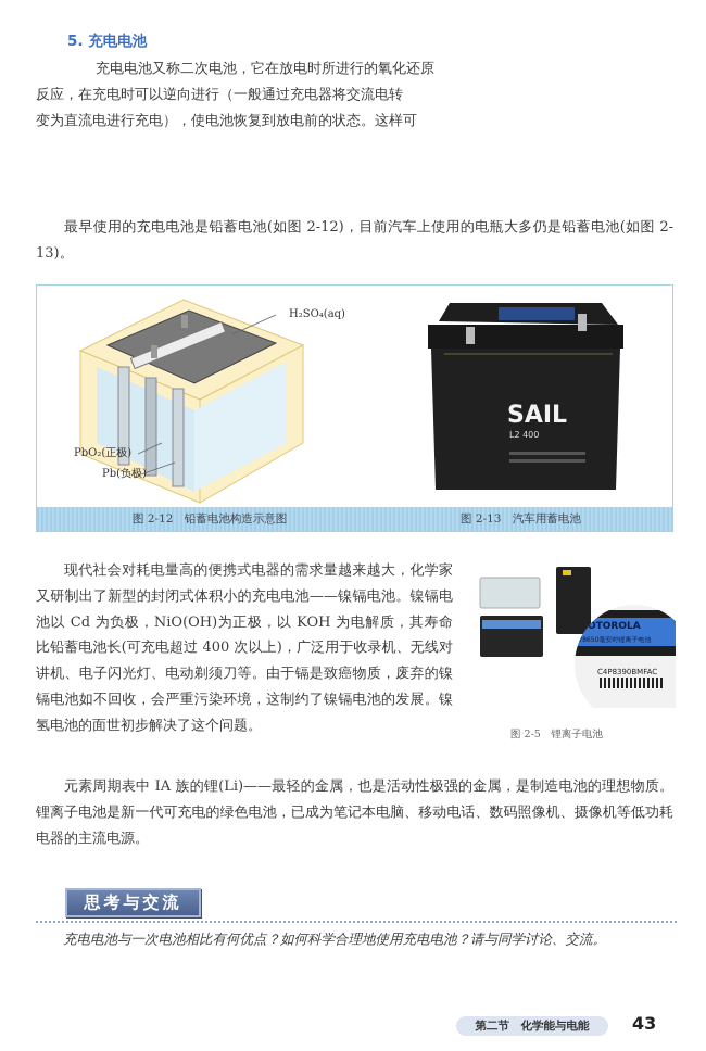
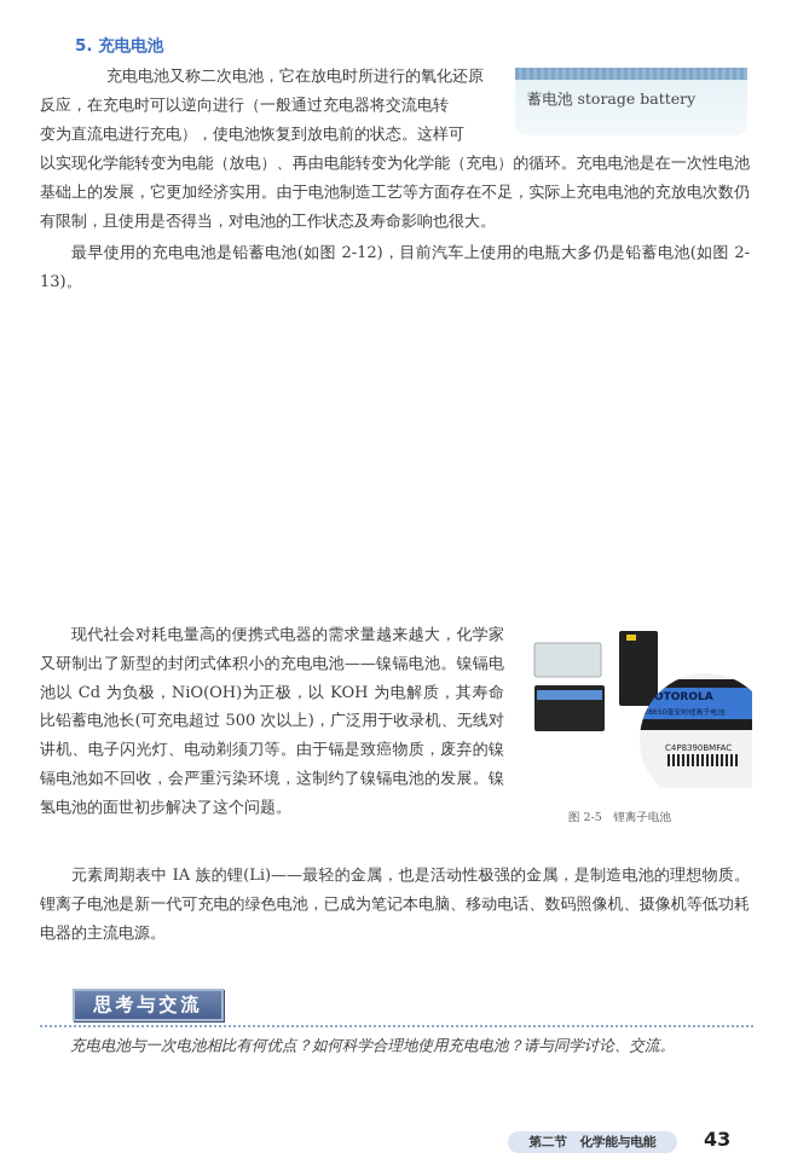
  5. 充电电池
  充电电池又称二次电池，它在放电时所进行的氧化还原
  反应，在充电时可以逆向进行（一般通过充电器将交流电转
  变为直流电进行充电），使电池恢复到放电前的状态。这样可
+ 以实现化学能转变为电能（放电）、再由电能转变为化学能（充电）的循环。充电电池是在一次性电池基础上的发展，它更加经济实用。由于电池制造工艺等方面存在不足，实际上充电电池的充放电次数仍有限制，且使用是否得当，对电池的工作状态及寿命影响也很大。
+ 蓄电池 storage battery
  最早使用的充电电池是铅蓄电池(如图 2-12)，目前汽车上使用的电瓶大多仍是铅蓄电池(如图 2-13)。
- H₂SO₄(aq)
- PbO₂(正极)
- Pb(负极)
- SAIL
- L2 400
- 图 2-12 铅蓄电池构造示意图
- 图 2-13 汽车用蓄电池
- 现代社会对耗电量高的便携式电器的需求量越来越大，化学家又研制出了新型的封闭式体积小的充电电池——镍镉电池。镍镉电池以 Cd 为负极，NiO(OH)为正极，以 KOH 为电解质，其寿命比铅蓄电池长(可充电超过 400 次以上)，广泛用于收录机、无线对讲机、电子闪光灯、电动剃须刀等。由于镉是致癌物质，废弃的镍镉电池如不回收，会严重污染环境，这制约了镍镉电池的发展。镍氢电池的面世初步解决了这个问题。
+ 现代社会对耗电量高的便携式电器的需求量越来越大，化学家又研制出了新型的封闭式体积小的充电电池——镍镉电池。镍镉电池以 Cd 为负极，NiO(OH)为正极，以 KOH 为电解质，其寿命比铅蓄电池长(可充电超过 500 次以上)，广泛用于收录机、无线对讲机、电子闪光灯、电动剃须刀等。由于镉是致癌物质，废弃的镍镉电池如不回收，会严重污染环境，这制约了镍镉电池的发展。镍氢电池的面世初步解决了这个问题。
  OTOROLA
  C4P8390BMFAC
  图 2-5 锂离子电池
  元素周期表中 IA 族的锂(Li)——最轻的金属，也是活动性极强的金属，是制造电池的理想物质。锂离子电池是新一代可充电的绿色电池，已成为笔记本电脑、移动电话、数码照像机、摄像机等低功耗电器的主流电源。
  思考与交流
  充电电池与一次电池相比有何优点？如何科学合理地使用充电电池？请与同学讨论、交流。
  第二节 化学能与电能
  43
